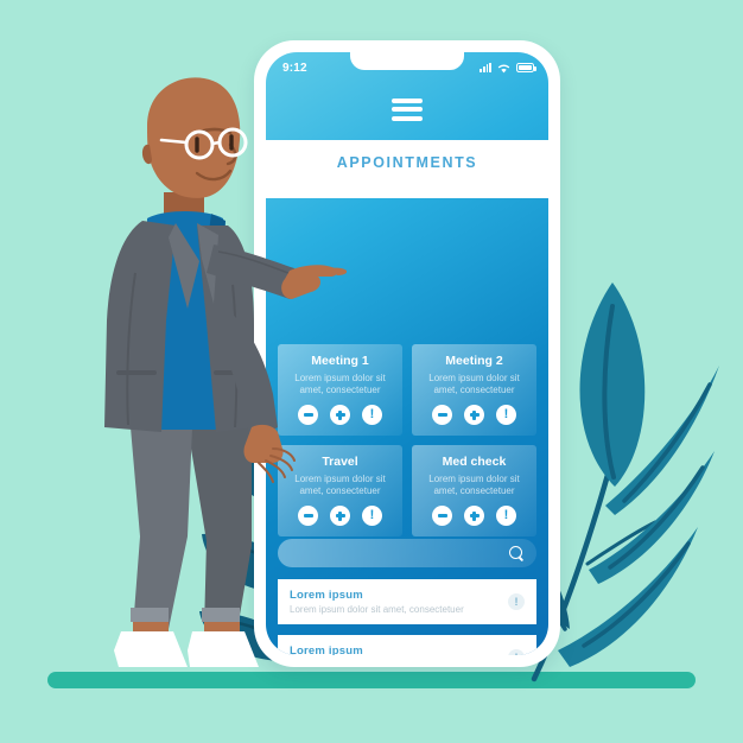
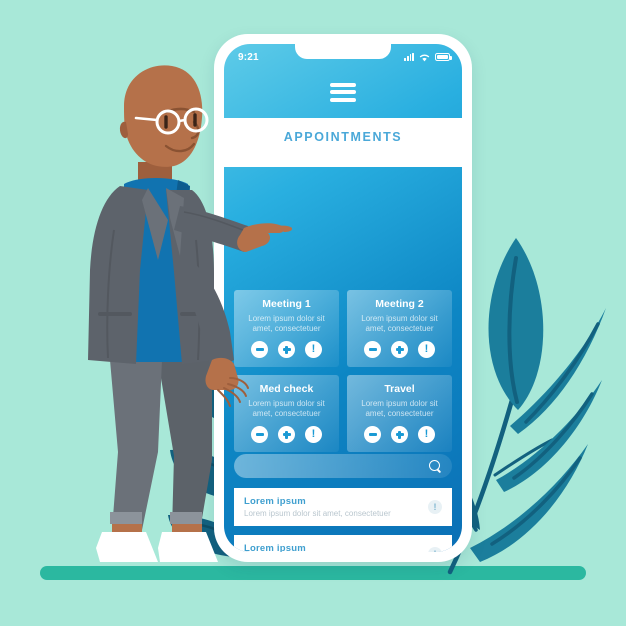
- 9:12
+ 9:21
  APPOINTMENTS
  Meeting 1
  Lorem ipsum dolor sit amet, consectetuer
  !
  Meeting 2
  Lorem ipsum dolor sit amet, consectetuer
  !
- Travel
+ Med check
  Lorem ipsum dolor sit amet, consectetuer
  !
- Med check
+ Travel
  Lorem ipsum dolor sit amet, consectetuer
  !
  Lorem ipsum
  Lorem ipsum dolor sit amet, consectetuer
  !
  Lorem ipsum
